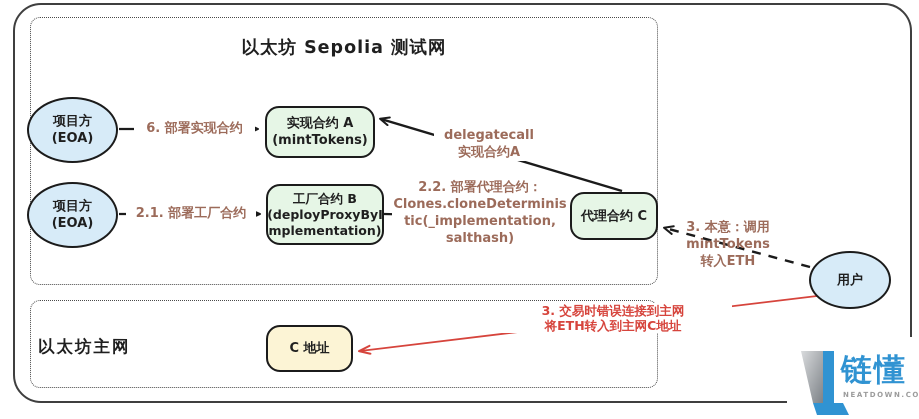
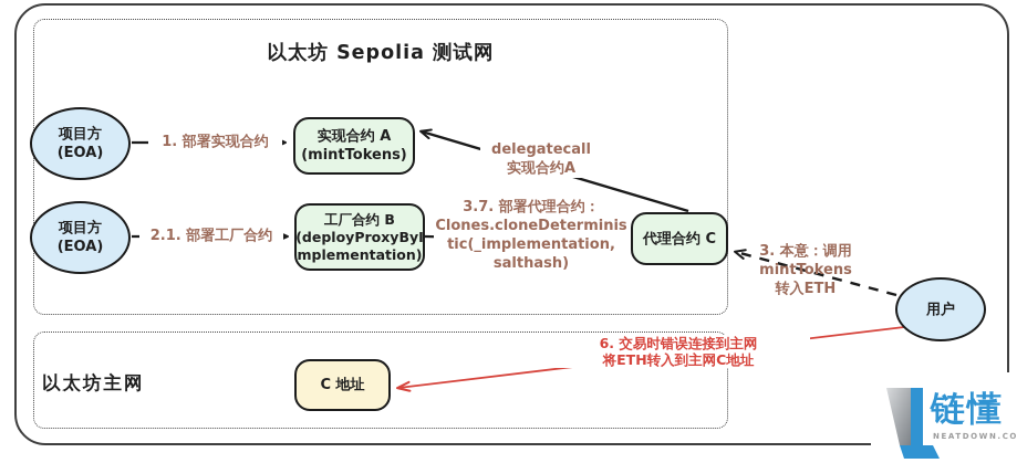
  以太坊 Sepolia 测试网
  以太坊主网
  项目方
  (EOA)
  项目方
  (EOA)
  实现合约 A
  (mintTokens)
  工厂合约 B
  (deployProxyByI
  mplementation)
  代理合约 C
  用户
  C 地址
- 6. 部署实现合约
+ 1. 部署实现合约
  2.1. 部署工厂合约
- 2.2. 部署代理合约：
+ 3.7. 部署代理合约：
  Clones.cloneDeterminis
  tic(_implementation,
  salthash)
  delegatecall
  实现合约A
  3. 本意：调用
  mintTokens
  转入ETH
- 3. 交易时错误连接到主网
+ 6. 交易时错误连接到主网
  将ETH转入到主网C地址
  链懂
  NEATDOWN.CO
